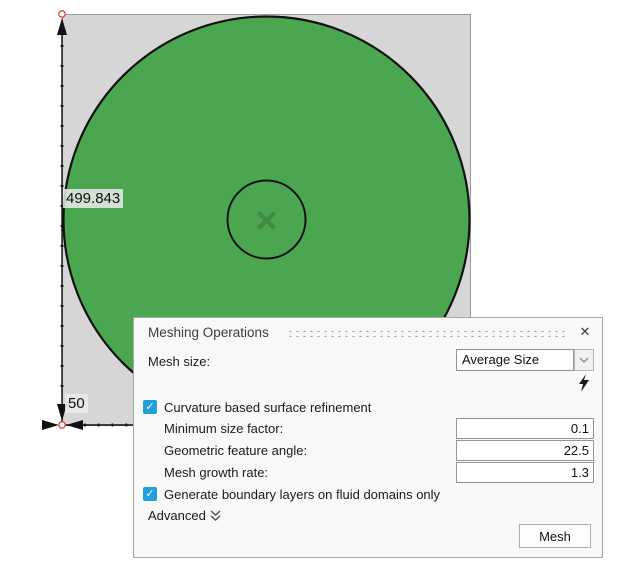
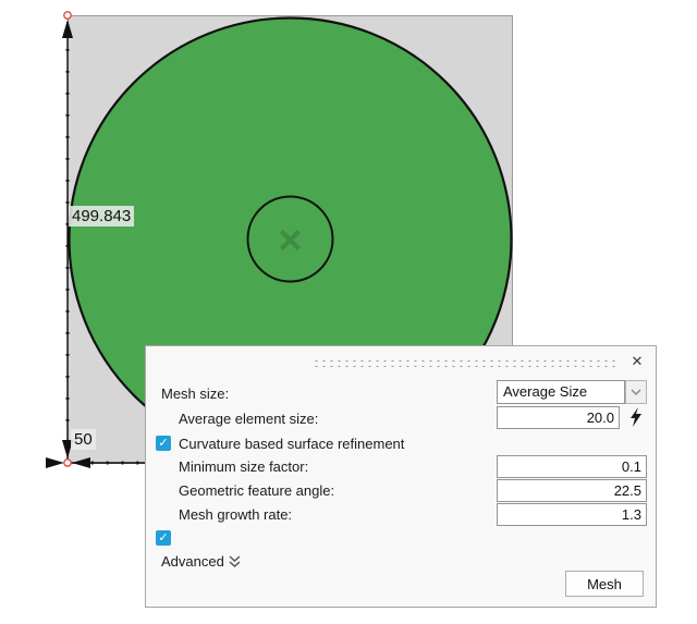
  499.843
  50
- Meshing Operations
  ✕
  Mesh size:
  Average Size
+ Average element size:
+ 20.0
  ✓
  Curvature based surface refinement
  Minimum size factor:
  0.1
  Geometric feature angle:
  22.5
  Mesh growth rate:
  1.3
  ✓
- Generate boundary layers on fluid domains only
  Advanced
  Mesh
